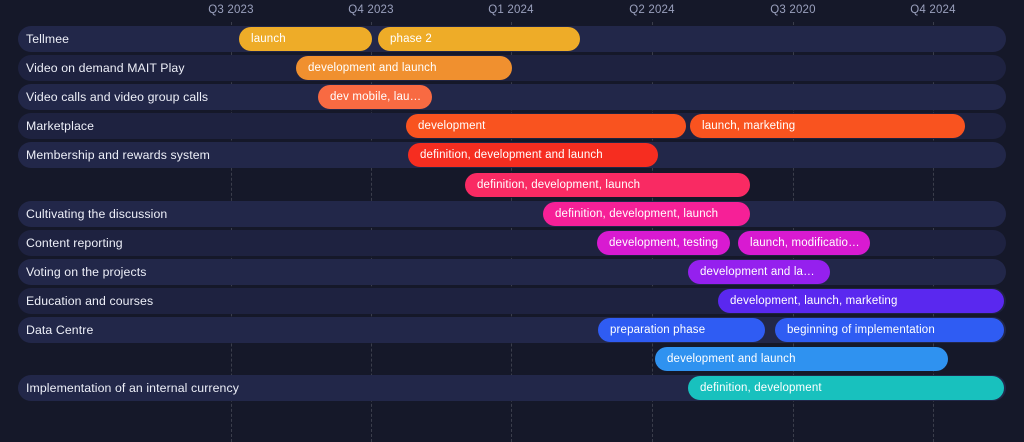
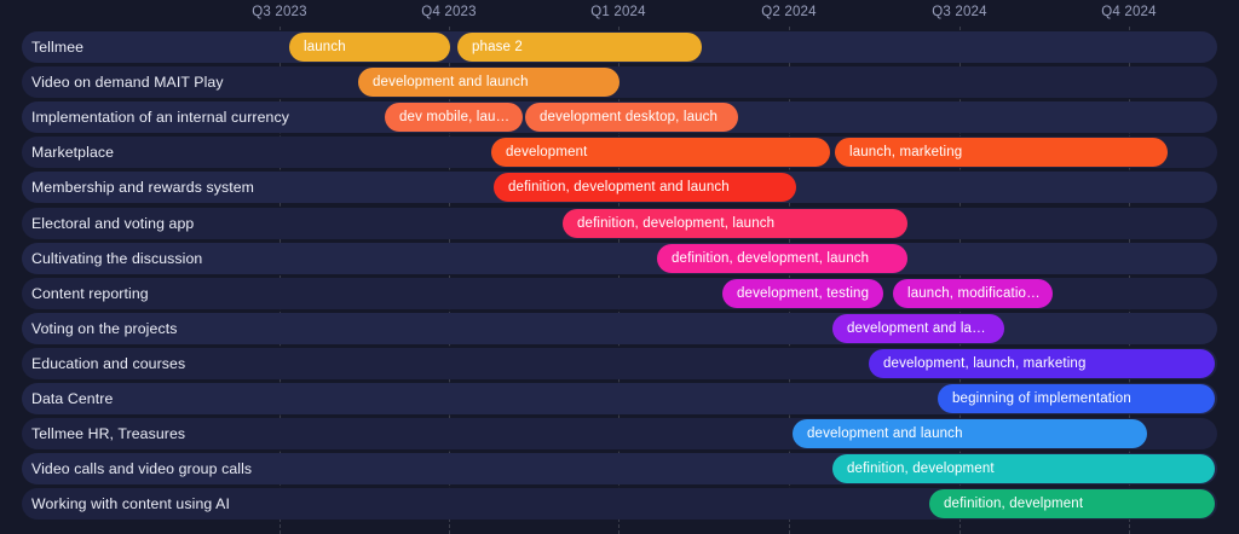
  Q3 2023
  Q4 2023
  Q1 2024
  Q2 2024
- Q3 2020
+ Q3 2024
  Q4 2024
  Tellmee
  Video on demand MAIT Play
- Video calls and video group calls
+ Implementation of an internal currency
  Marketplace
  Membership and rewards system
+ Electoral and voting app
  Cultivating the discussion
  Content reporting
  Voting on the projects
  Education and courses
  Data Centre
+ Tellmee HR, Treasures
- Implementation of an internal currency
+ Video calls and video group calls
+ Working with content using AI
  launch
  phase 2
  development and launch
  dev mobile, launch
+ development desktop, lauch
  development
  launch, marketing
  definition, development and launch
  definition, development, launch
  definition, development, launch
  development, testing
  launch, modifications
  development and launch
  development, launch, marketing
- preparation phase
  beginning of implementation
  development and launch
  definition, development
+ definition, develpment
